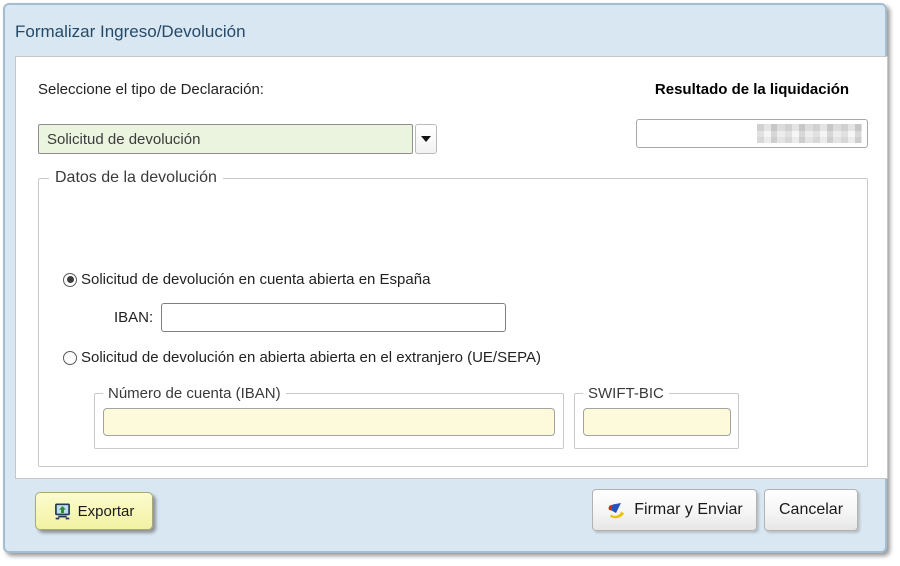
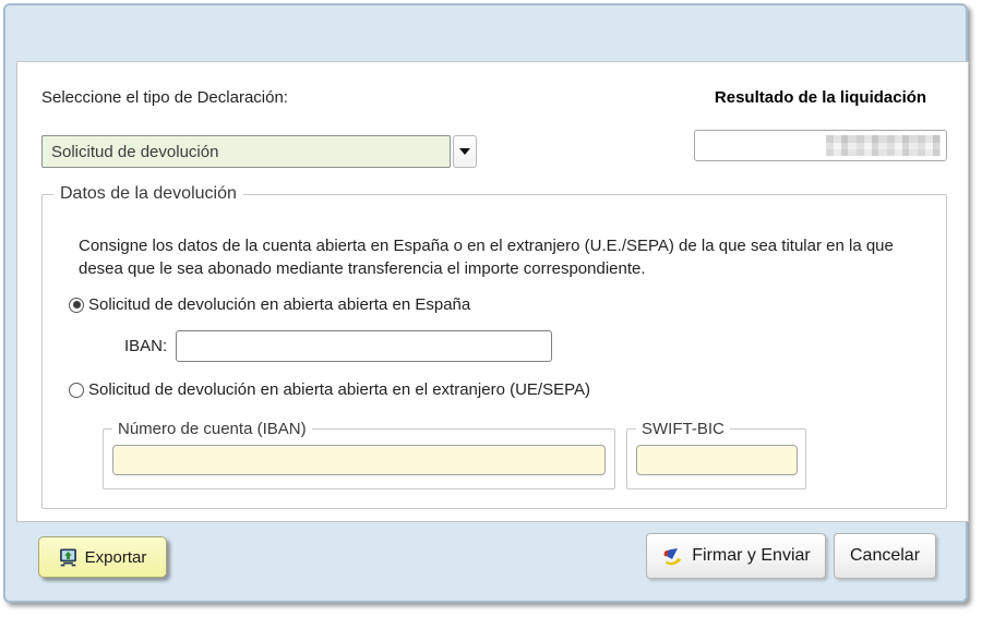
- Formalizar Ingreso/Devolución
  Seleccione el tipo de Declaración:
  Solicitud de devolución
  Resultado de la liquidación
  Datos de la devolución
+ Consigne los datos de la cuenta abierta en España o en el extranjero (U.E./SEPA) de la que sea titular en la que desea que le sea abonado mediante transferencia el importe correspondiente.
- Solicitud de devolución en cuenta abierta en España
+ Solicitud de devolución en abierta abierta en España
  IBAN:
  Solicitud de devolución en abierta abierta en el extranjero (UE/SEPA)
  Número de cuenta (IBAN)
  SWIFT-BIC
  Exportar
  Firmar y Enviar
  Cancelar
